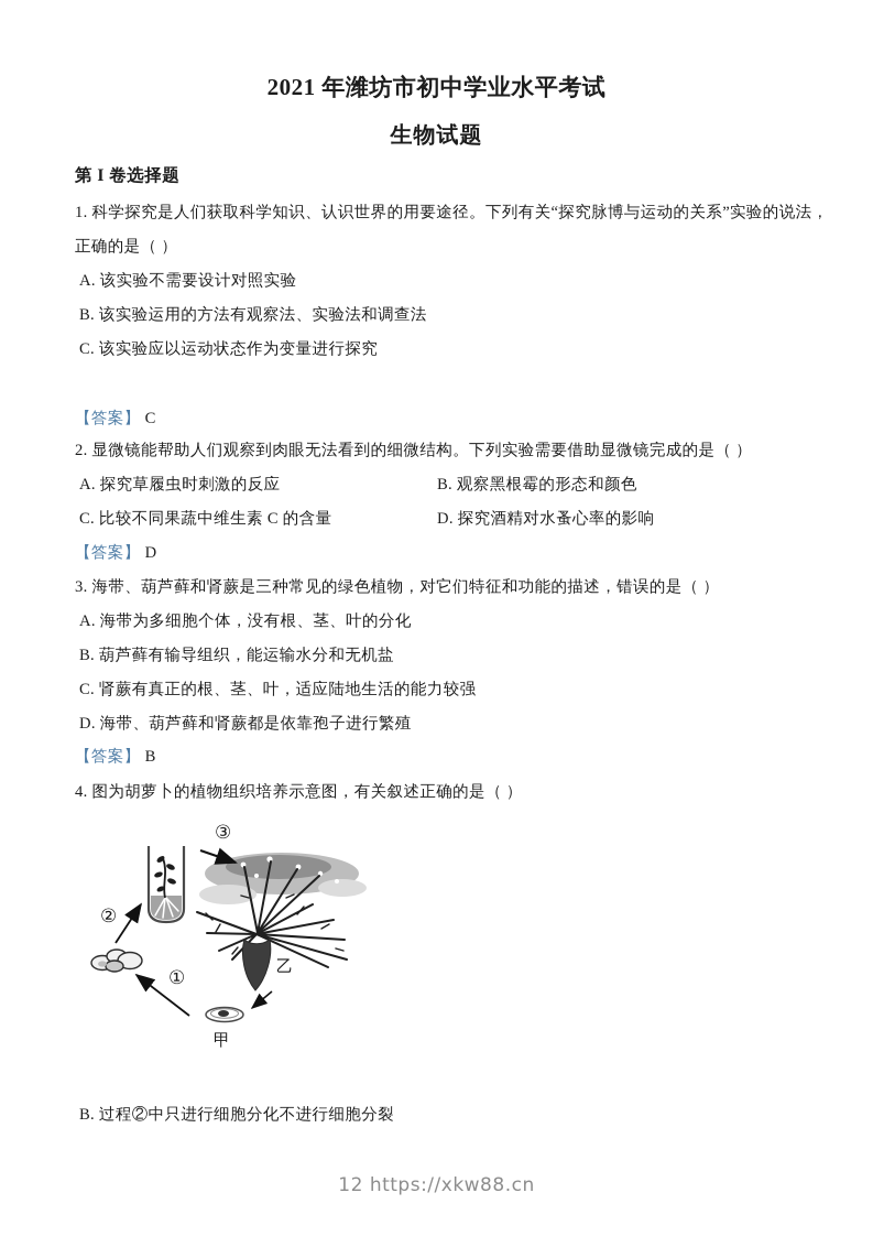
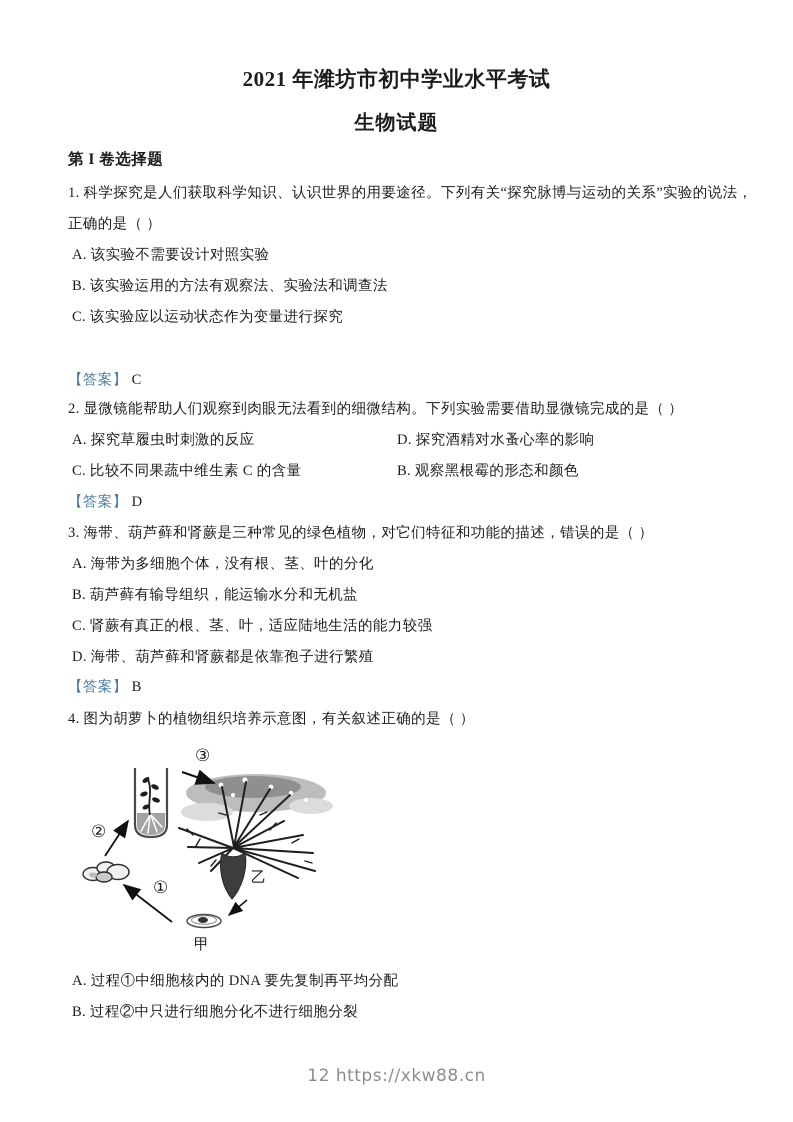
  2021 年潍坊市初中学业水平考试
  生物试题
  第 I 卷选择题
  1. 科学探究是人们获取科学知识、认识世界的用要途径。下列有关“探究脉博与运动的关系”实验的说法，
  正确的是（ ）
  A. 该实验不需要设计对照实验
  B. 该实验运用的方法有观察法、实验法和调查法
  C. 该实验应以运动状态作为变量进行探究
  【答案】 C
  2. 显微镜能帮助人们观察到肉眼无法看到的细微结构。下列实验需要借助显微镜完成的是（ ）
  A. 探究草履虫时刺激的反应
- B. 观察黑根霉的形态和颜色
+ D. 探究酒精对水蚤心率的影响
  C. 比较不同果蔬中维生素 C 的含量
- D. 探究酒精对水蚤心率的影响
+ B. 观察黑根霉的形态和颜色
  【答案】 D
  3. 海带、葫芦藓和肾蕨是三种常见的绿色植物，对它们特征和功能的描述，错误的是（ ）
  A. 海带为多细胞个体，没有根、茎、叶的分化
  B. 葫芦藓有输导组织，能运输水分和无机盐
  C. 肾蕨有真正的根、茎、叶，适应陆地生活的能力较强
  D. 海带、葫芦藓和肾蕨都是依靠孢子进行繁殖
  【答案】 B
  4. 图为胡萝卜的植物组织培养示意图，有关叙述正确的是（ ）
  ③
  ②
  ①
  乙
  甲
+ A. 过程①中细胞核内的 DNA 要先复制再平均分配
  B. 过程②中只进行细胞分化不进行细胞分裂
  12 https://xkw88.cn
